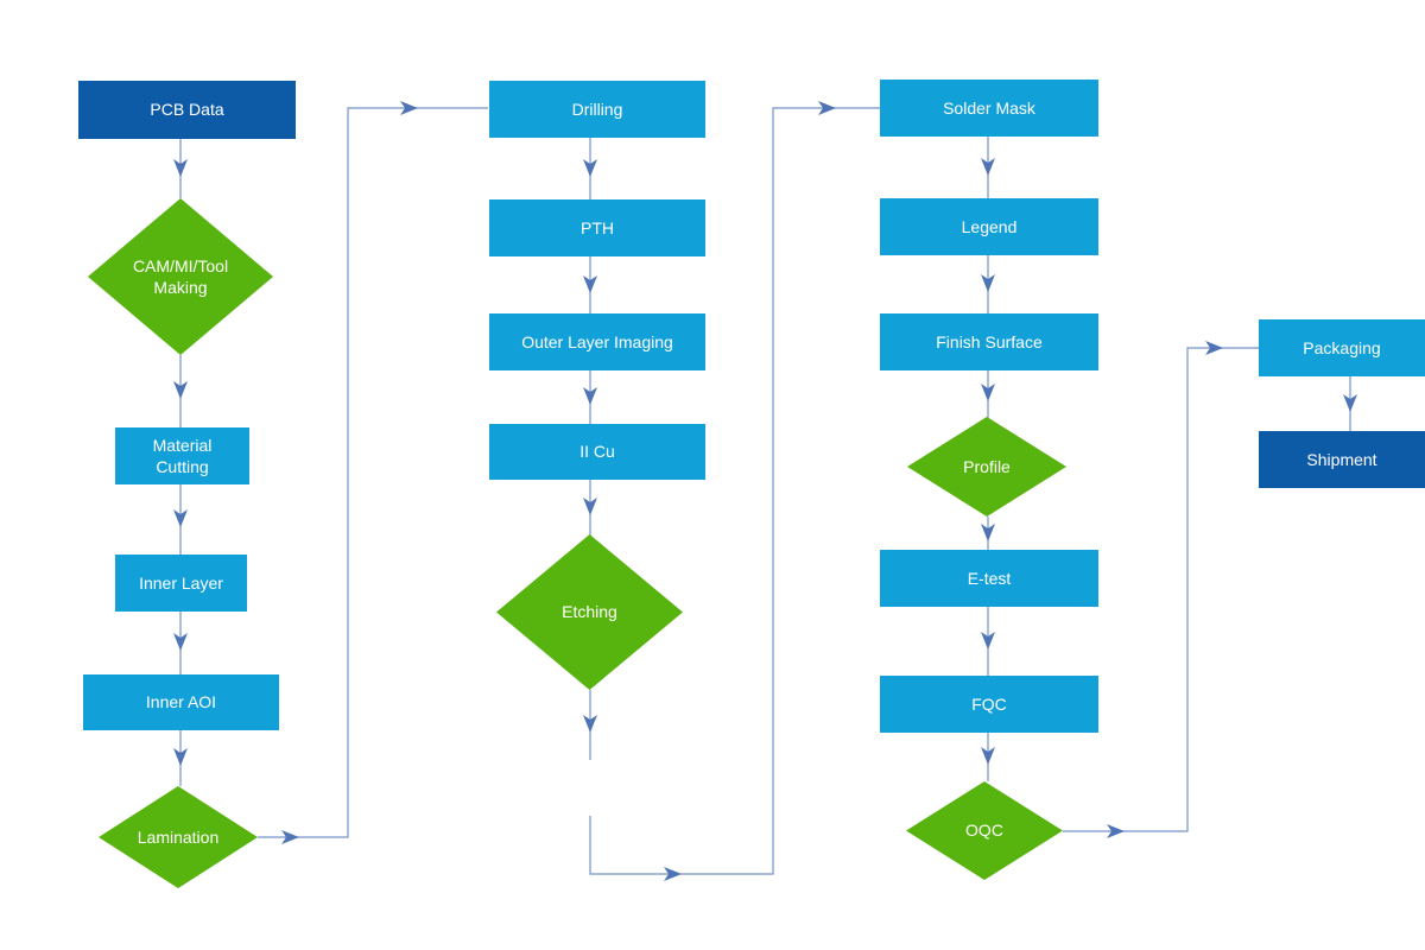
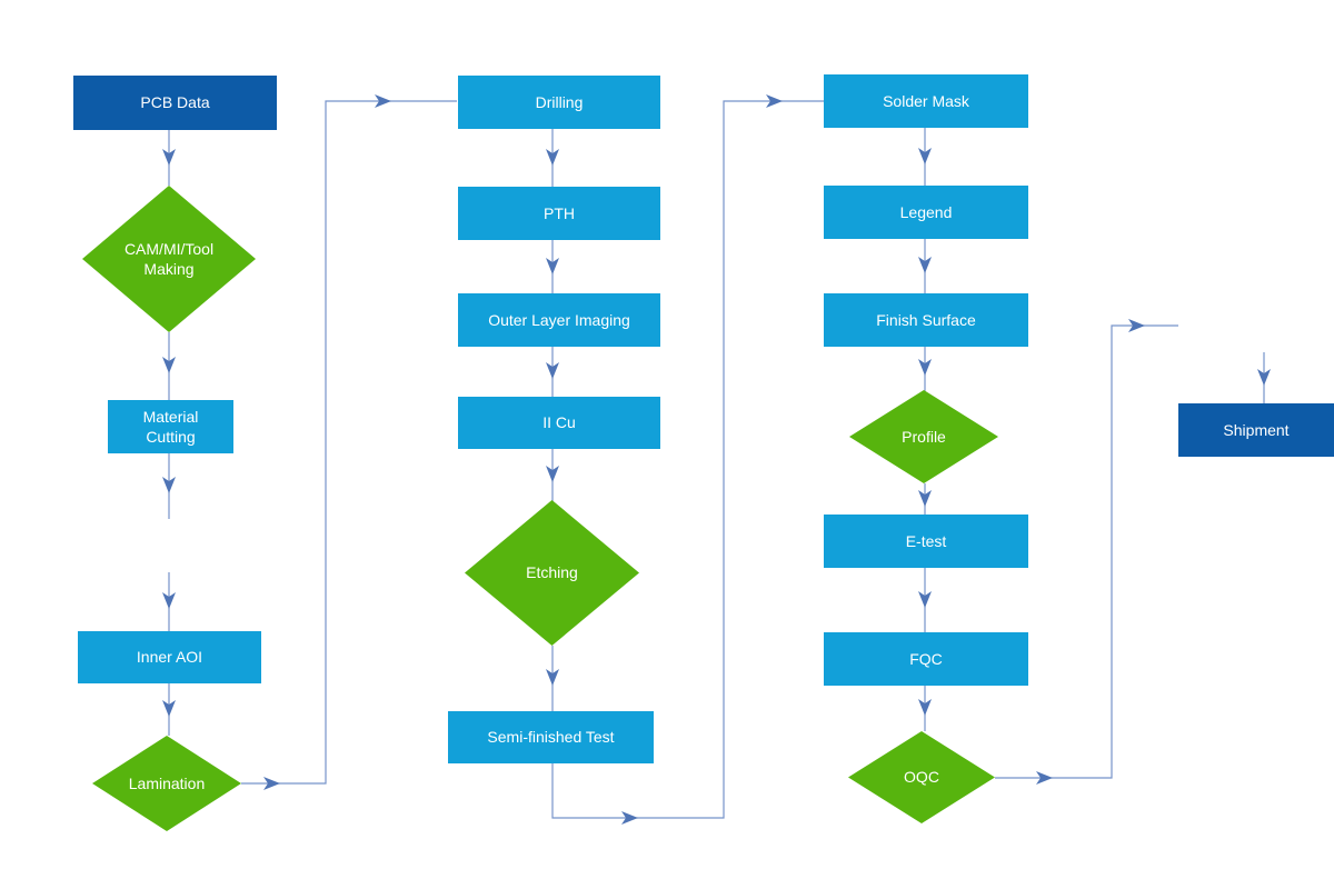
  PCB Data
  CAM/MI/Tool Making
  Material Cutting
- Inner Layer
  Inner AOI
  Lamination
  Drilling
  PTH
  Outer Layer Imaging
  II Cu
  Etching
+ Semi-finished Test
  Solder Mask
  Legend
  Finish Surface
  Profile
  E-test
  FQC
  OQC
- Packaging
  Shipment
